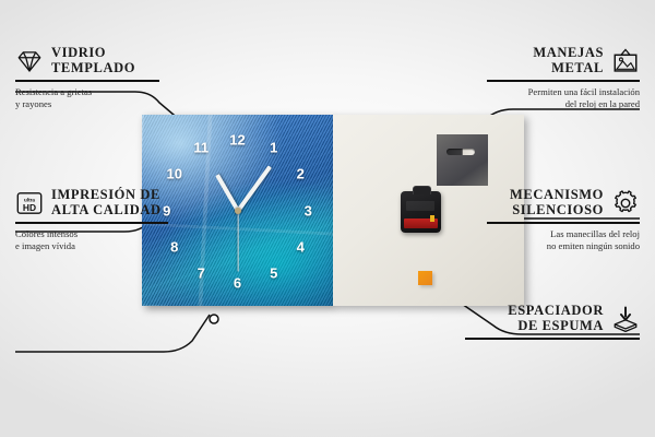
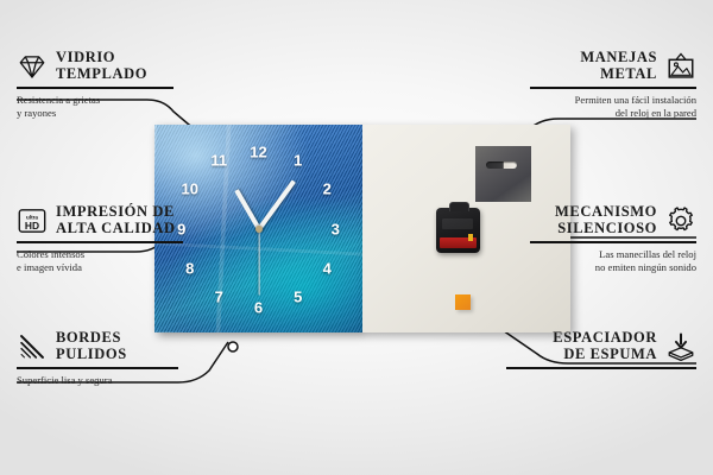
  VIDRIO
  TEMPLADO
  Resistencia a grietas
  y rayones
  HD
  IMPRESIÓN DE
  ALTA CALIDAD
  Colores intensos
  e imagen vívida
+ BORDES
+ PULIDOS
+ Superficie lisa y segura
  MANEJAS
  METAL
  Permiten una fácil instalación
  del reloj en la pared
  MECANISMO
  SILENCIOSO
  Las manecillas del reloj
  no emiten ningún sonido
  ESPACIADOR
  DE ESPUMA
